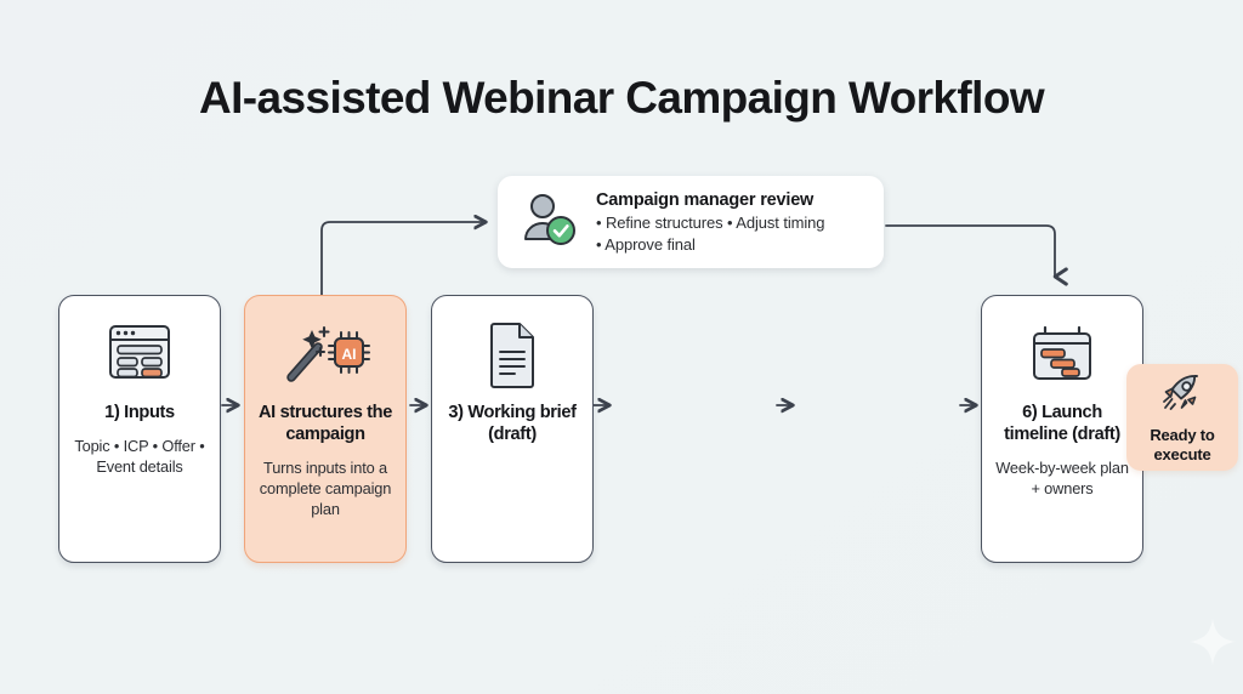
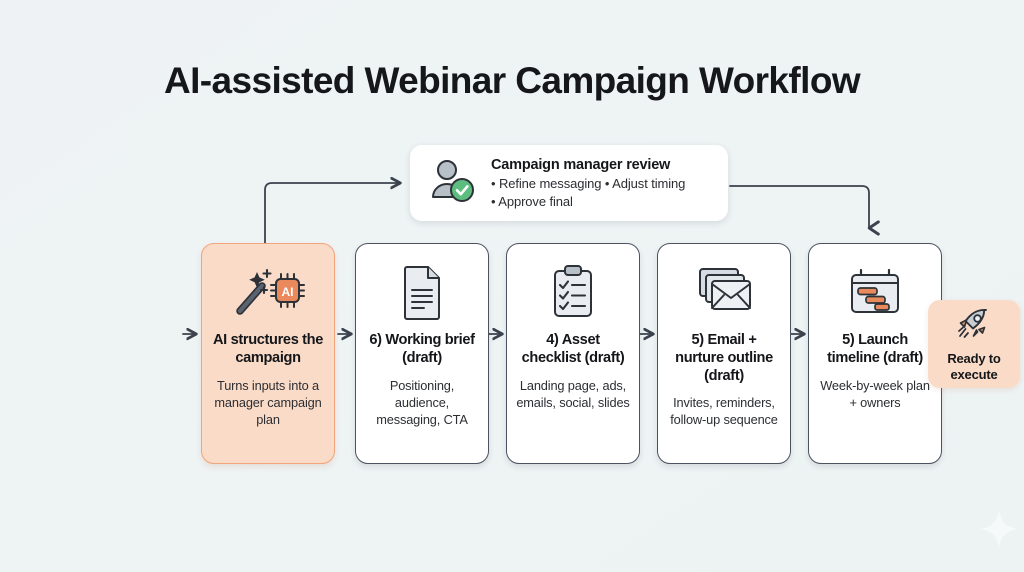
  AI-assisted Webinar Campaign Workflow
  Campaign manager review
- • Refine structures • Adjust timing
+ • Refine messaging • Adjust timing
  • Approve final
- 1) Inputs
- Topic • ICP • Offer • Event details
  AI
  AI structures the campaign
- Turns inputs into a complete campaign plan
+ Turns inputs into a manager campaign plan
- 3) Working brief (draft)
+ 6) Working brief (draft)
+ Positioning, audience, messaging, CTA
+ 4) Asset checklist (draft)
+ Landing page, ads, emails, social, slides
+ 5) Email + nurture outline (draft)
+ Invites, reminders, follow-up sequence
- 6) Launch timeline (draft)
+ 5) Launch timeline (draft)
  Week-by-week plan + owners
  Ready to execute
